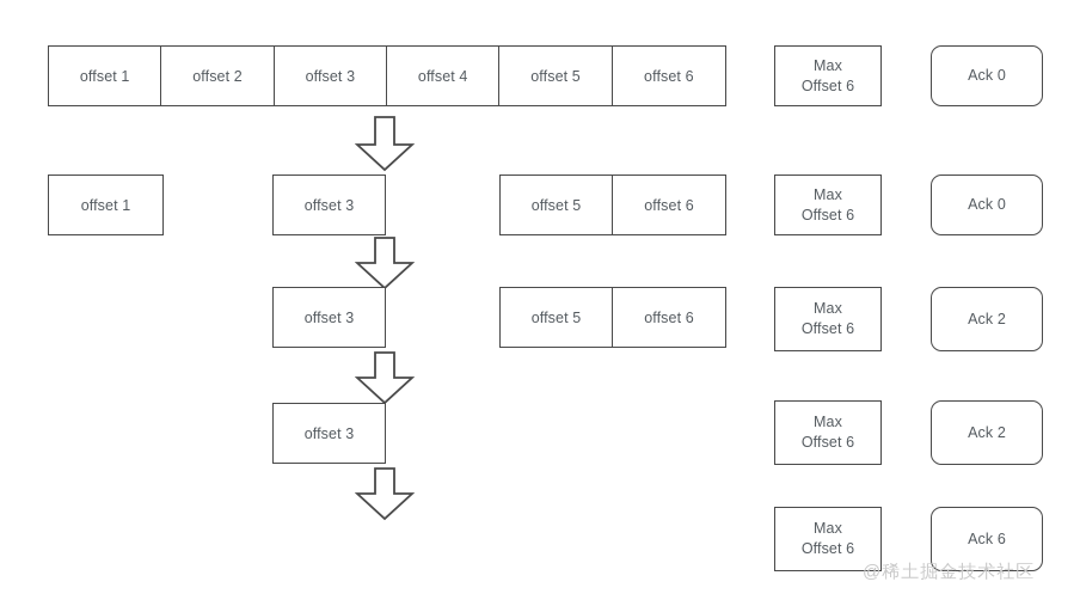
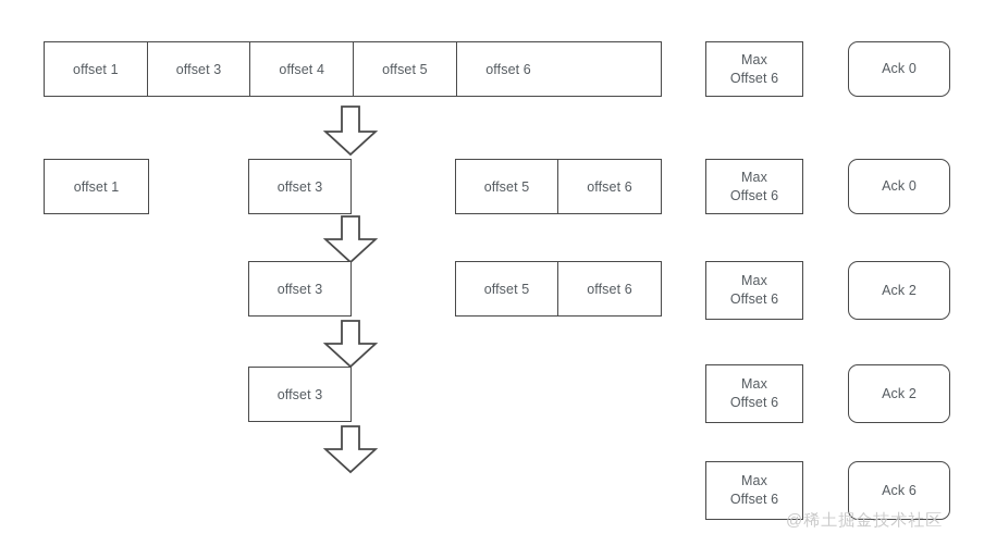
  offset 1
- offset 2
  offset 3
  offset 4
  offset 5
  offset 6
  Max
  Offset 6
  Ack 0
  offset 1
  offset 3
  offset 5
  offset 6
  Max
  Offset 6
  Ack 0
  offset 3
  offset 5
  offset 6
  Max
  Offset 6
  Ack 2
  offset 3
  Max
  Offset 6
  Ack 2
  Max
  Offset 6
  Ack 6
  @稀土掘金技术社区
